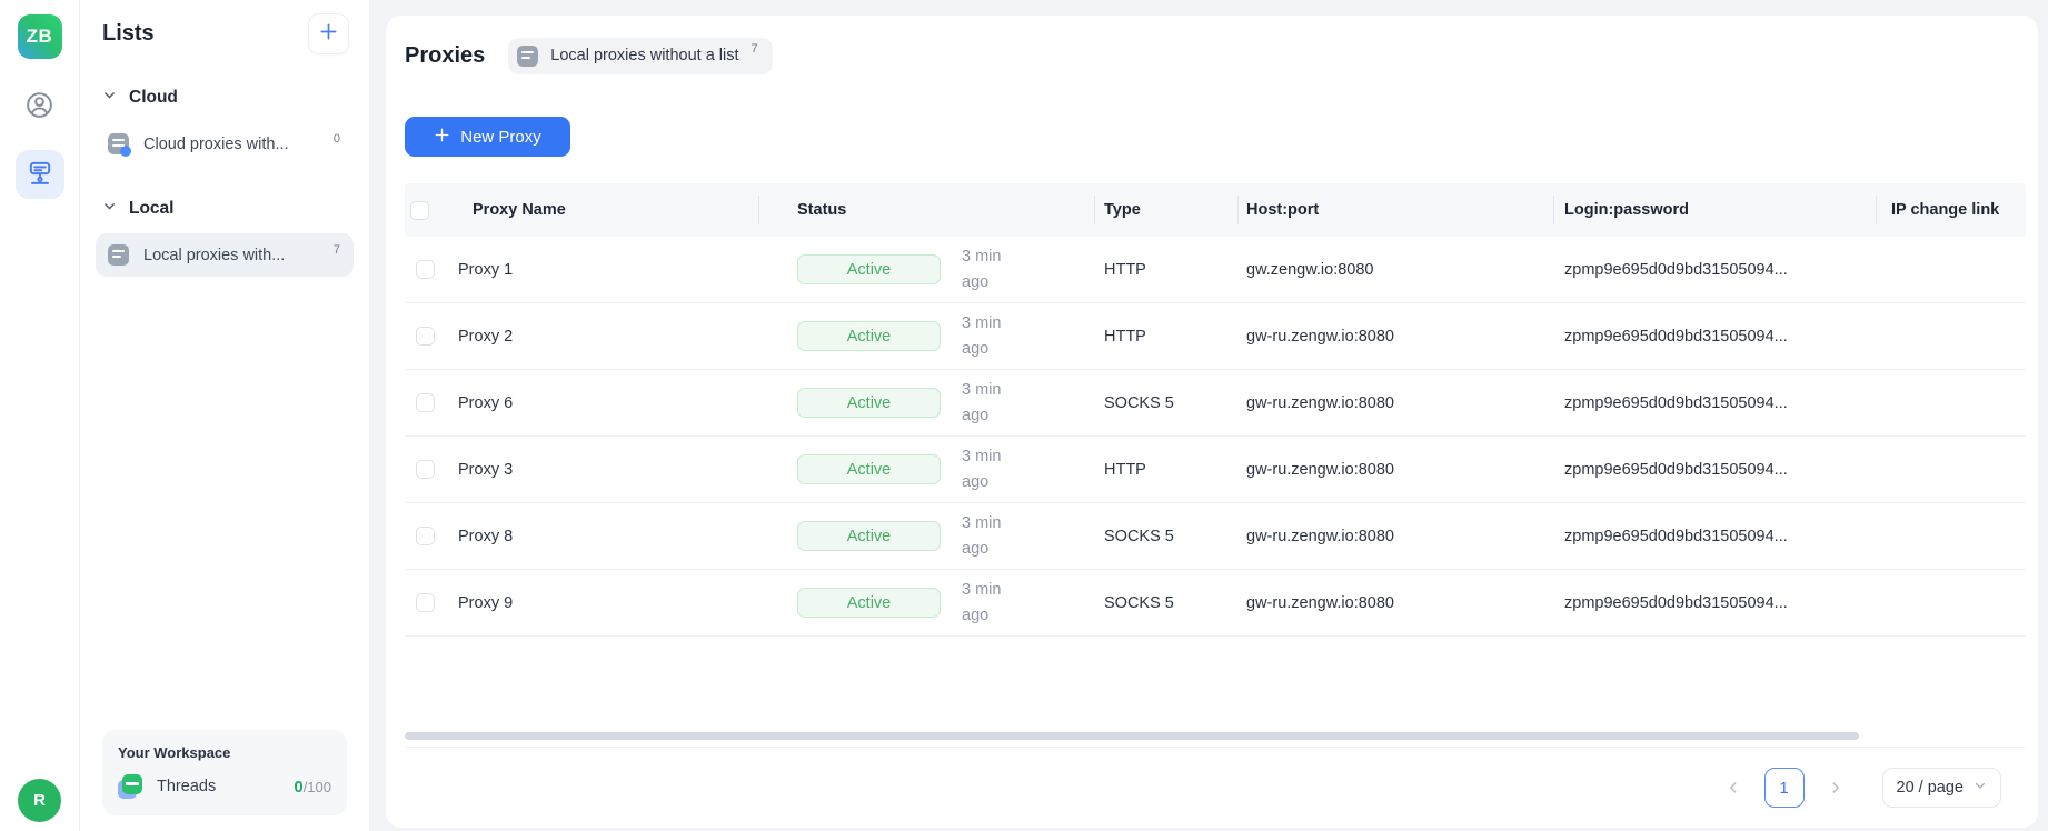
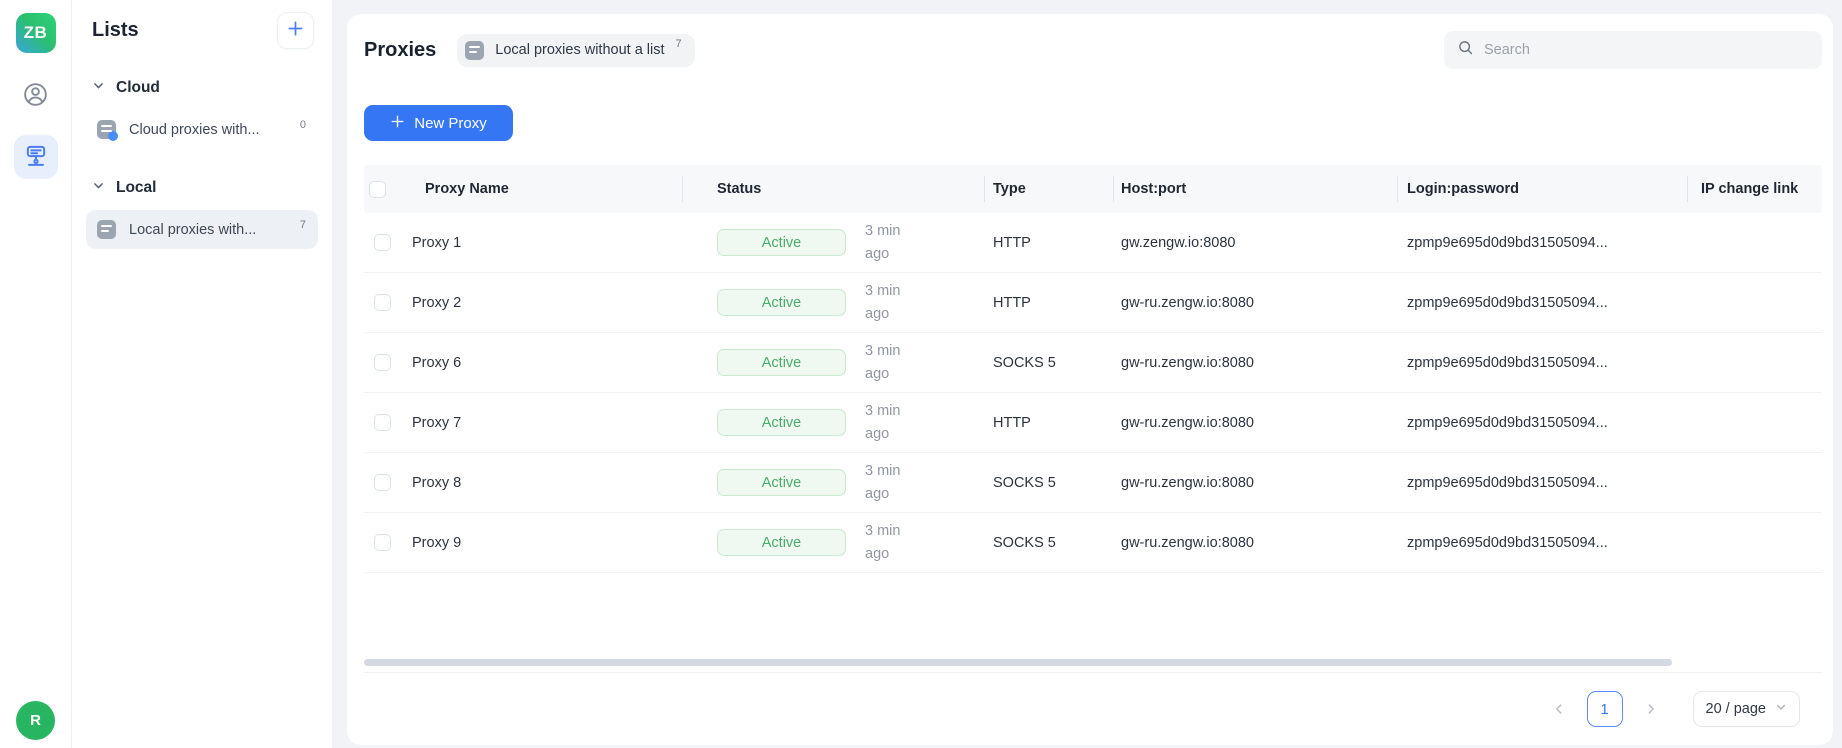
  ZB
  R
  Lists
  Cloud
  Cloud proxies with...
  0
  Local
  Local proxies with...
  7
- Your Workspace
- Threads
- 0/100
  Proxies
  Local proxies without a list
  7
+ Search
  New Proxy
  Proxy Name
  Status
  Type
  Host:port
  Login:password
  IP change link
  Proxy 1
  Active
  3 min ago
  HTTP
  gw.zengw.io:8080
  zpmp9e695d0d9bd31505094...
  Proxy 2
  Active
  3 min ago
  HTTP
  gw-ru.zengw.io:8080
  zpmp9e695d0d9bd31505094...
  Proxy 6
  Active
  3 min ago
  SOCKS 5
  gw-ru.zengw.io:8080
  zpmp9e695d0d9bd31505094...
- Proxy 3
+ Proxy 7
  Active
  3 min ago
  HTTP
  gw-ru.zengw.io:8080
  zpmp9e695d0d9bd31505094...
  Proxy 8
  Active
  3 min ago
  SOCKS 5
  gw-ru.zengw.io:8080
  zpmp9e695d0d9bd31505094...
  Proxy 9
  Active
  3 min ago
  SOCKS 5
  gw-ru.zengw.io:8080
  zpmp9e695d0d9bd31505094...
  1
  20 / page
